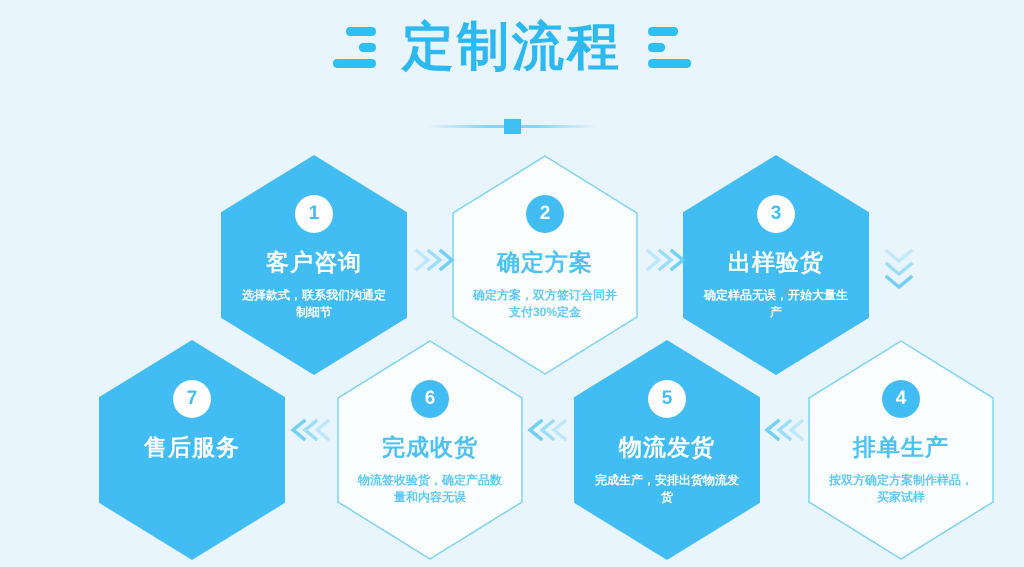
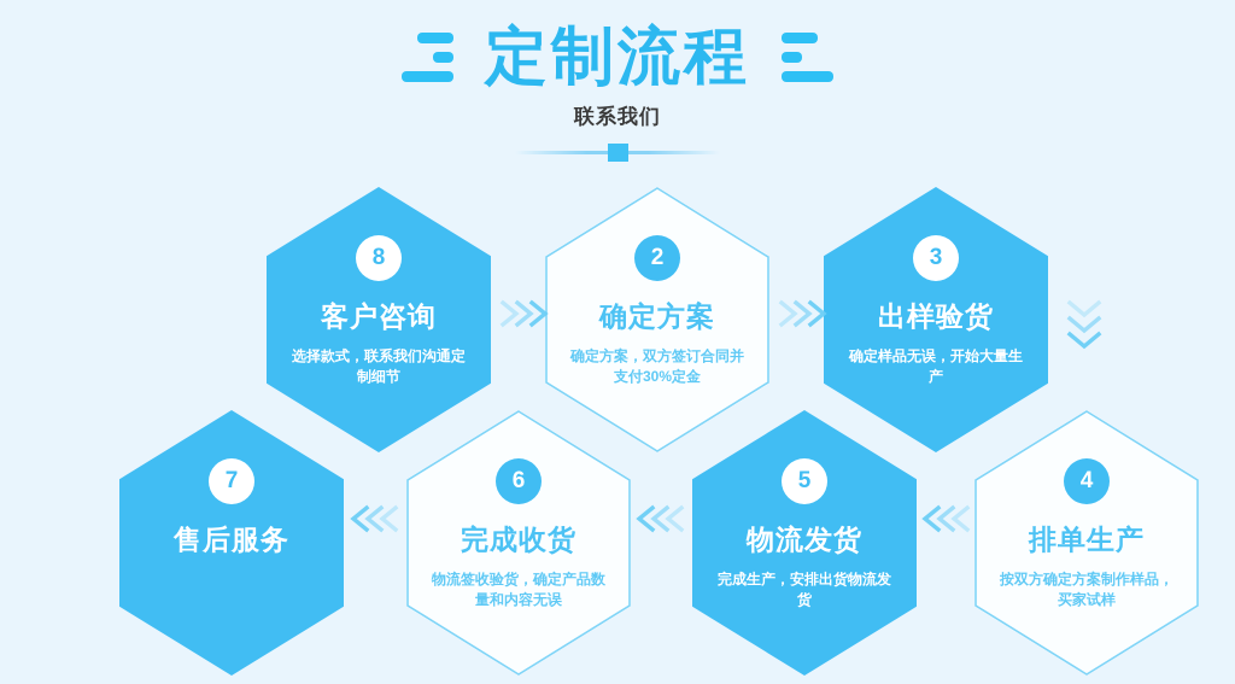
  定制流程
+ 联系我们
- 1
+ 8
  客户咨询
  选择款式，联系我们沟通定制细节
  2
  确定方案
  确定方案，双方签订合同并支付30%定金
  3
  出样验货
  确定样品无误，开始大量生产
  4
  排单生产
  按双方确定方案制作样品，买家试样
  5
  物流发货
  完成生产，安排出货物流发货
  6
  完成收货
  物流签收验货，确定产品数量和内容无误
  7
  售后服务
